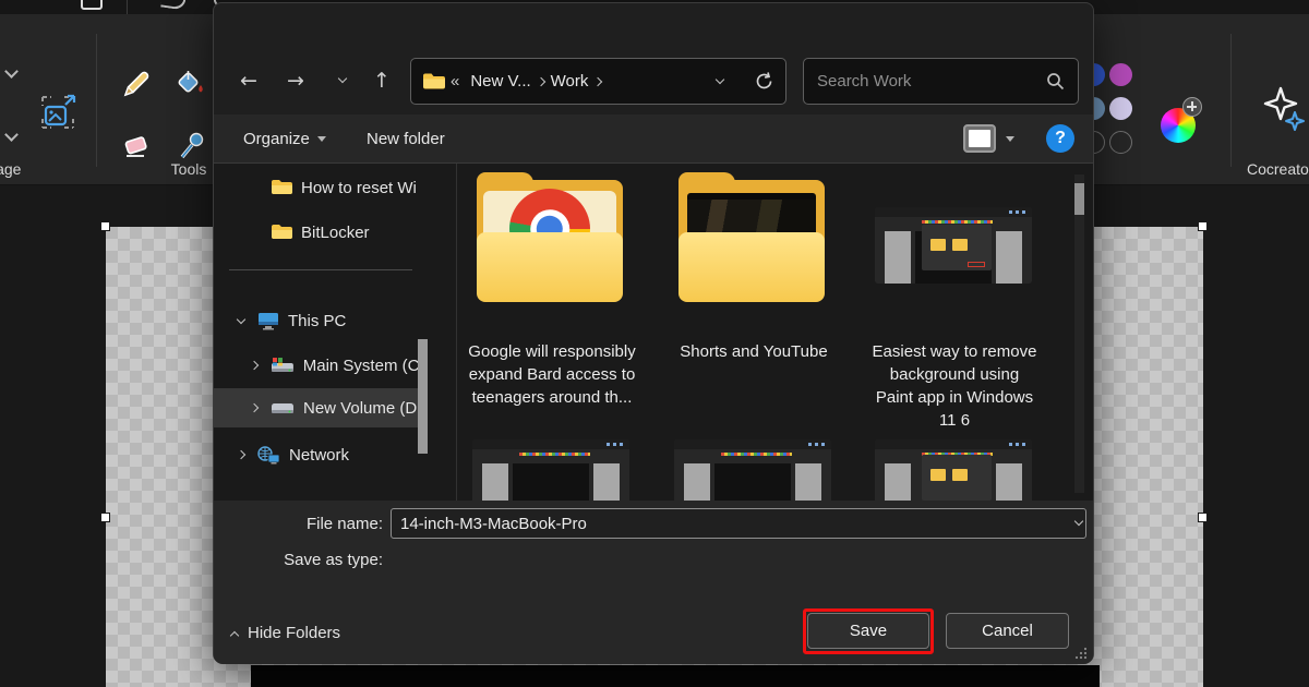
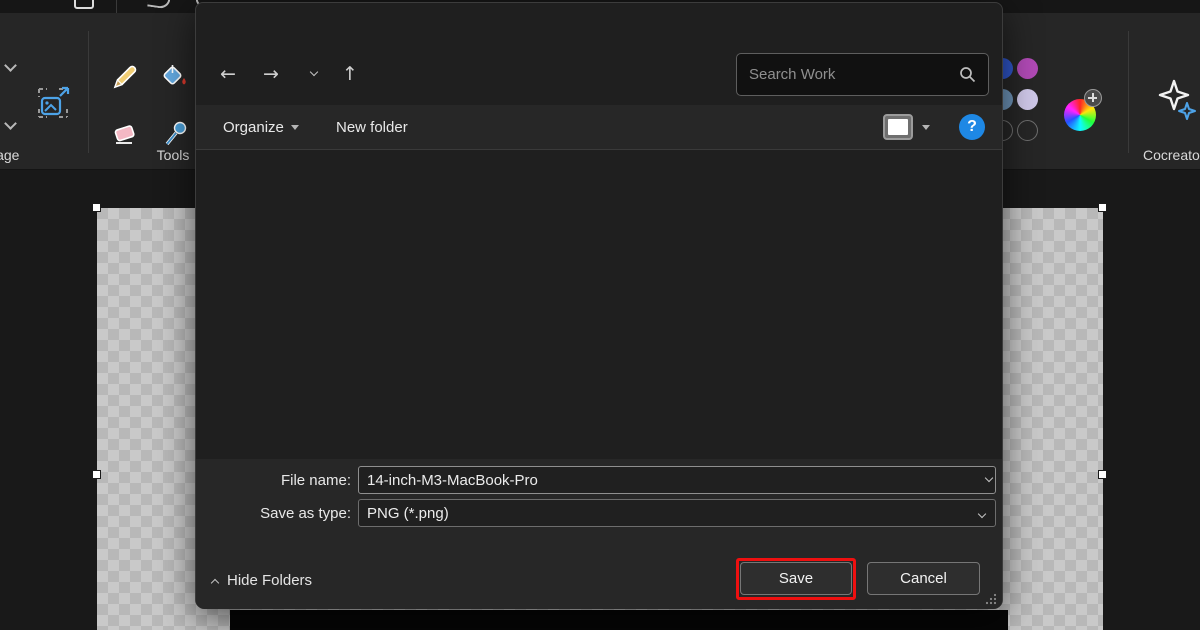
  Tools
  Cocreato
  ←
  →
  ↑
- «
- New V...
- Work
  Search Work
  Organize
  New folder
  ?
- How to reset Wi
- BitLocker
- This PC
- Main System (C
- New Volume (D
- Network
- Google will responsibly expand Bard access to teenagers around th...
- Shorts and YouTube
- Easiest way to remove background using Paint app in Windows 11 6
  File name:
  14-inch-M3-MacBook-Pro
  Save as type:
+ PNG (*.png)
  Hide Folders
  Save
  Cancel
